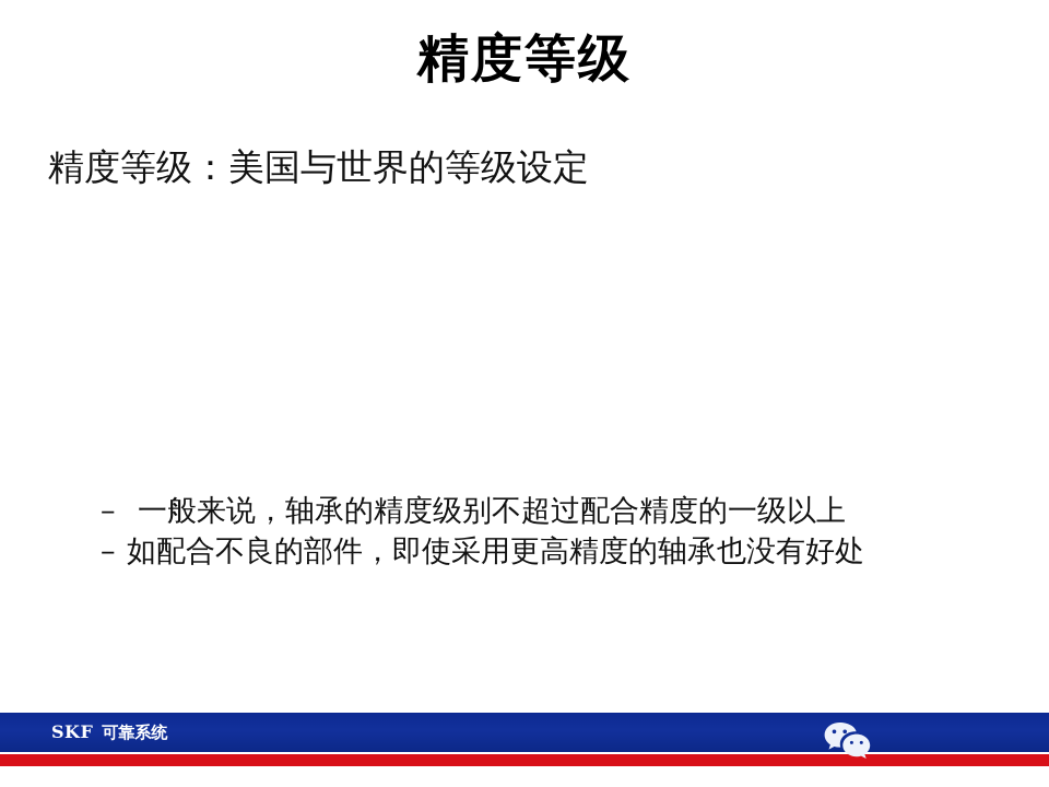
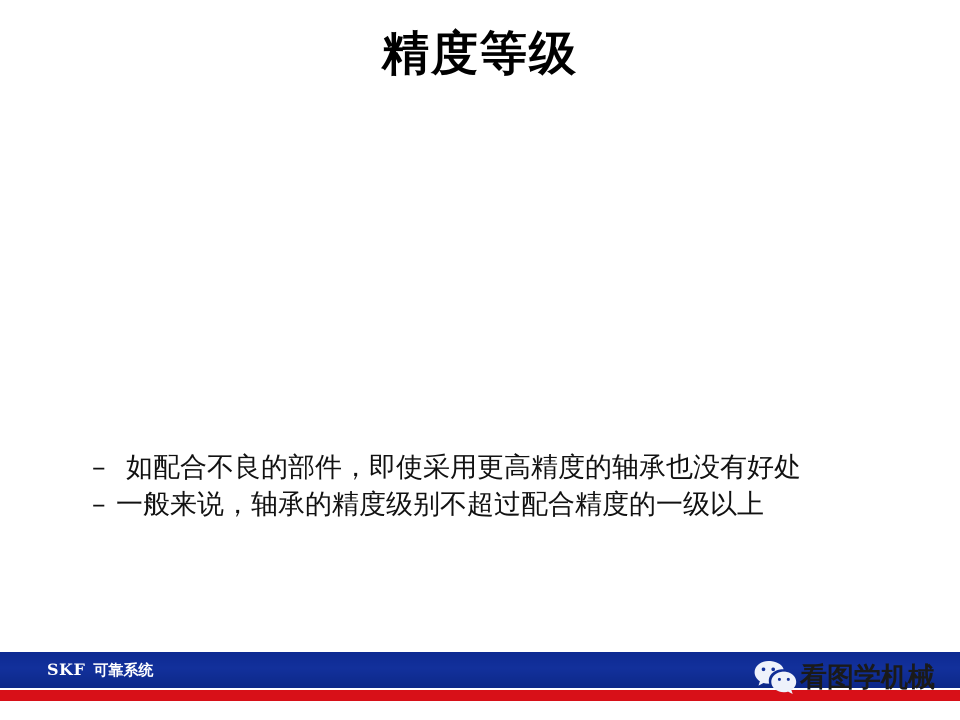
  精度等级
- 精度等级：美国与世界的等级设定
  –
- 一般来说，轴承的精度级别不超过配合精度的一级以上
+ 如配合不良的部件，即使采用更高精度的轴承也没有好处
  –
- 如配合不良的部件，即使采用更高精度的轴承也没有好处
+ 一般来说，轴承的精度级别不超过配合精度的一级以上
  SKF
  可靠系统
+ 看图学机械
